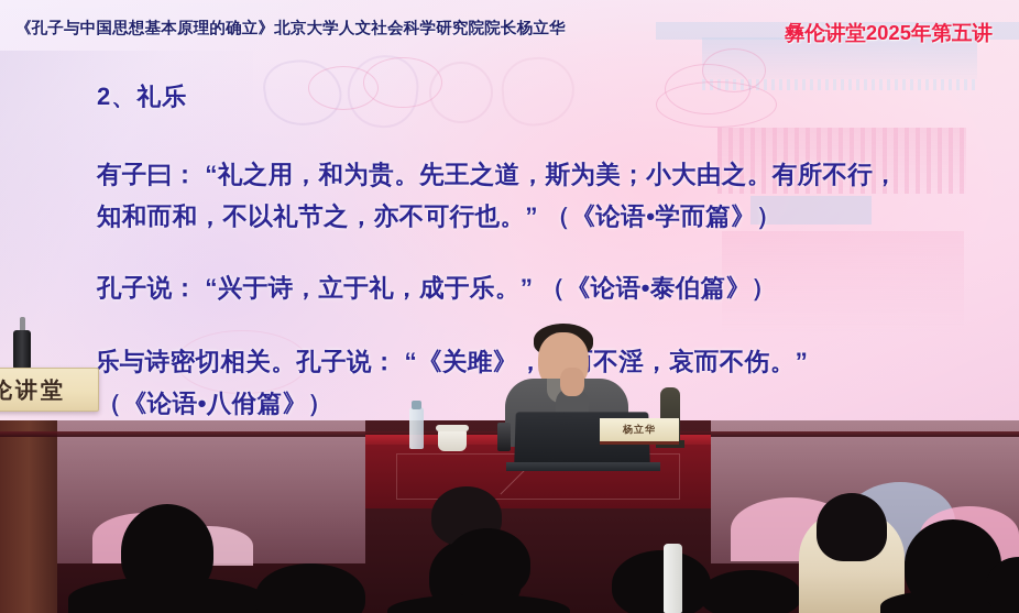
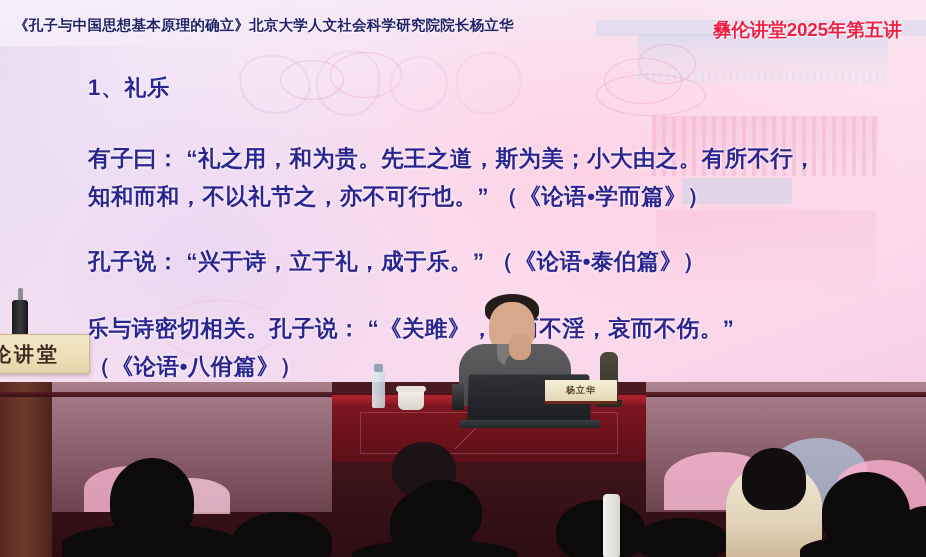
  《孔子与中国思想基本原理的确立》北京大学人文社会科学研究院院长杨立华
  彝伦讲堂2025年第五讲
- 2、礼乐
+ 1、礼乐
  有子曰： “礼之用，和为贵。先王之道，斯为美；小大由之。有所不行，
  知和而和，不以礼节之，亦不可行也。” （《论语•学而篇》）
  孔子说： “兴于诗，立于礼，成于乐。” （《论语•泰伯篇》）
  乐与诗密切相关。孔子说： “《关雎》，不淫，哀而不伤。”
  （《论语•八佾篇》）
  伦讲堂
  杨立华
